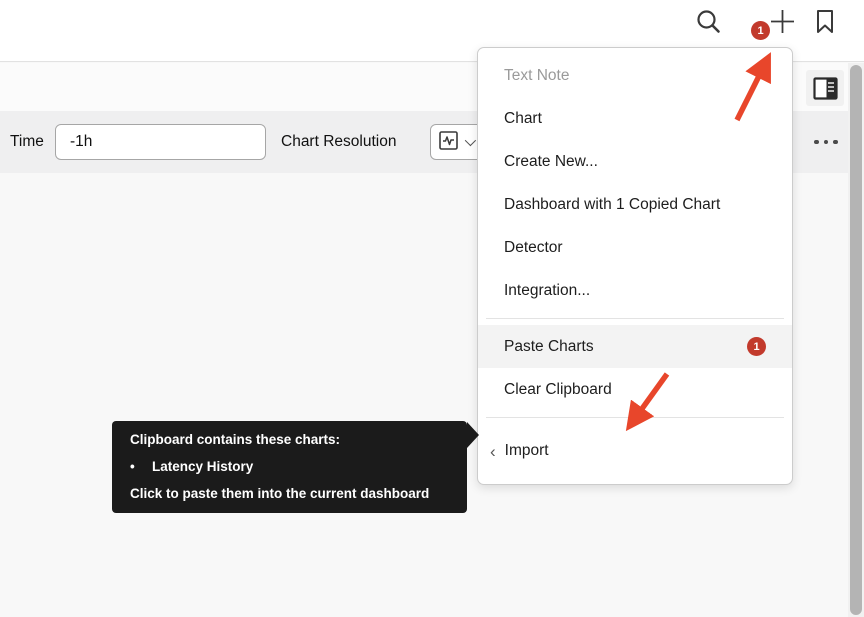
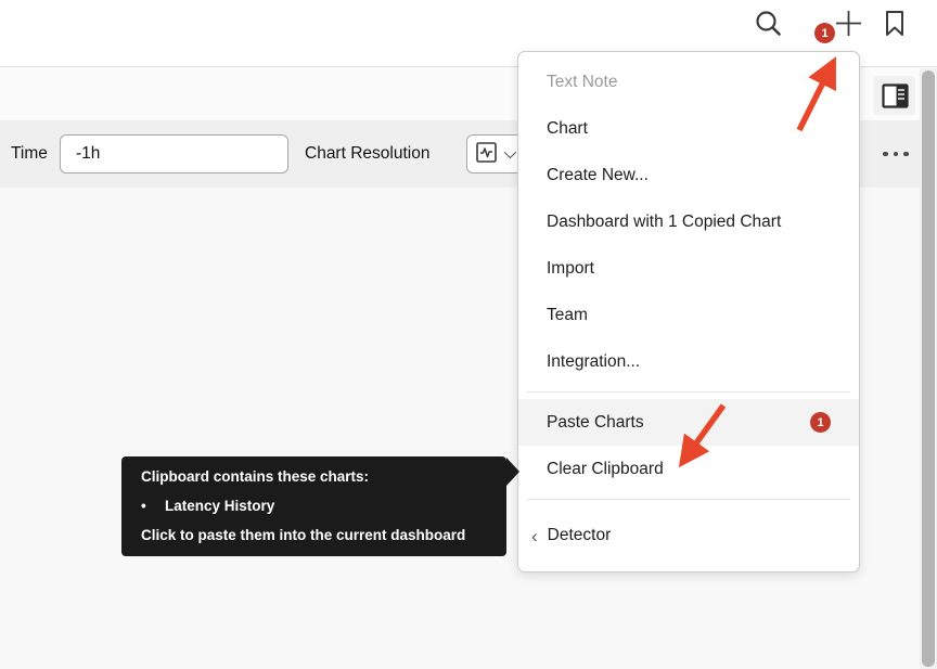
  1
  Time
  -1h
  Chart Resolution
  Text Note
  Chart
  Create New...
  Dashboard with 1 Copied Chart
- Detector
+ Import
+ Team
  Integration...
  Paste Charts
  1
  Clear Clipboard
  ‹
- Import
+ Detector
  Clipboard contains these charts:
  •
  Latency History
  Click to paste them into the current dashboard
